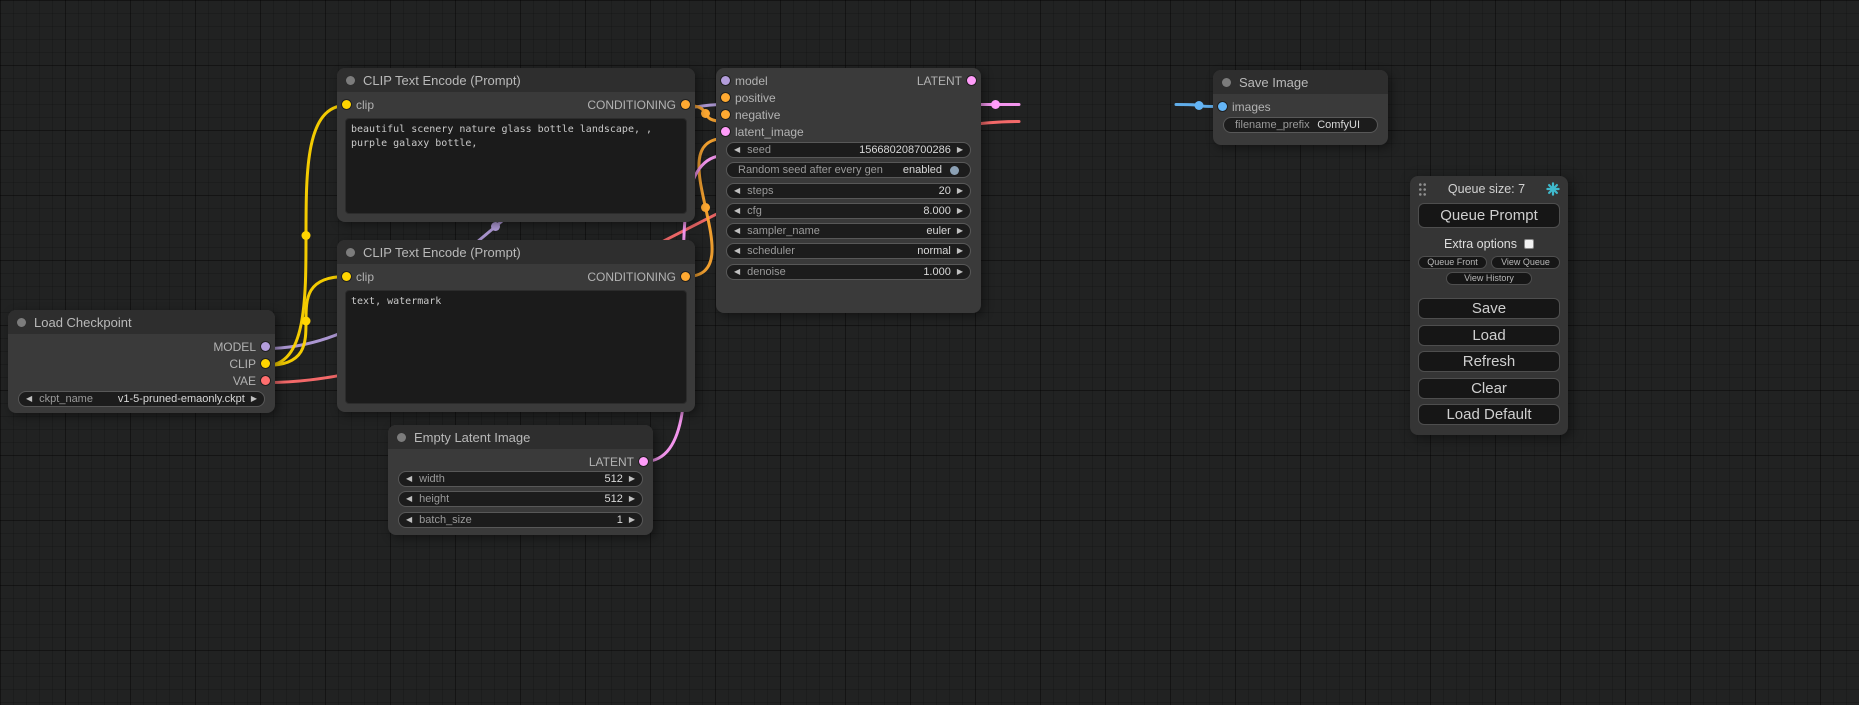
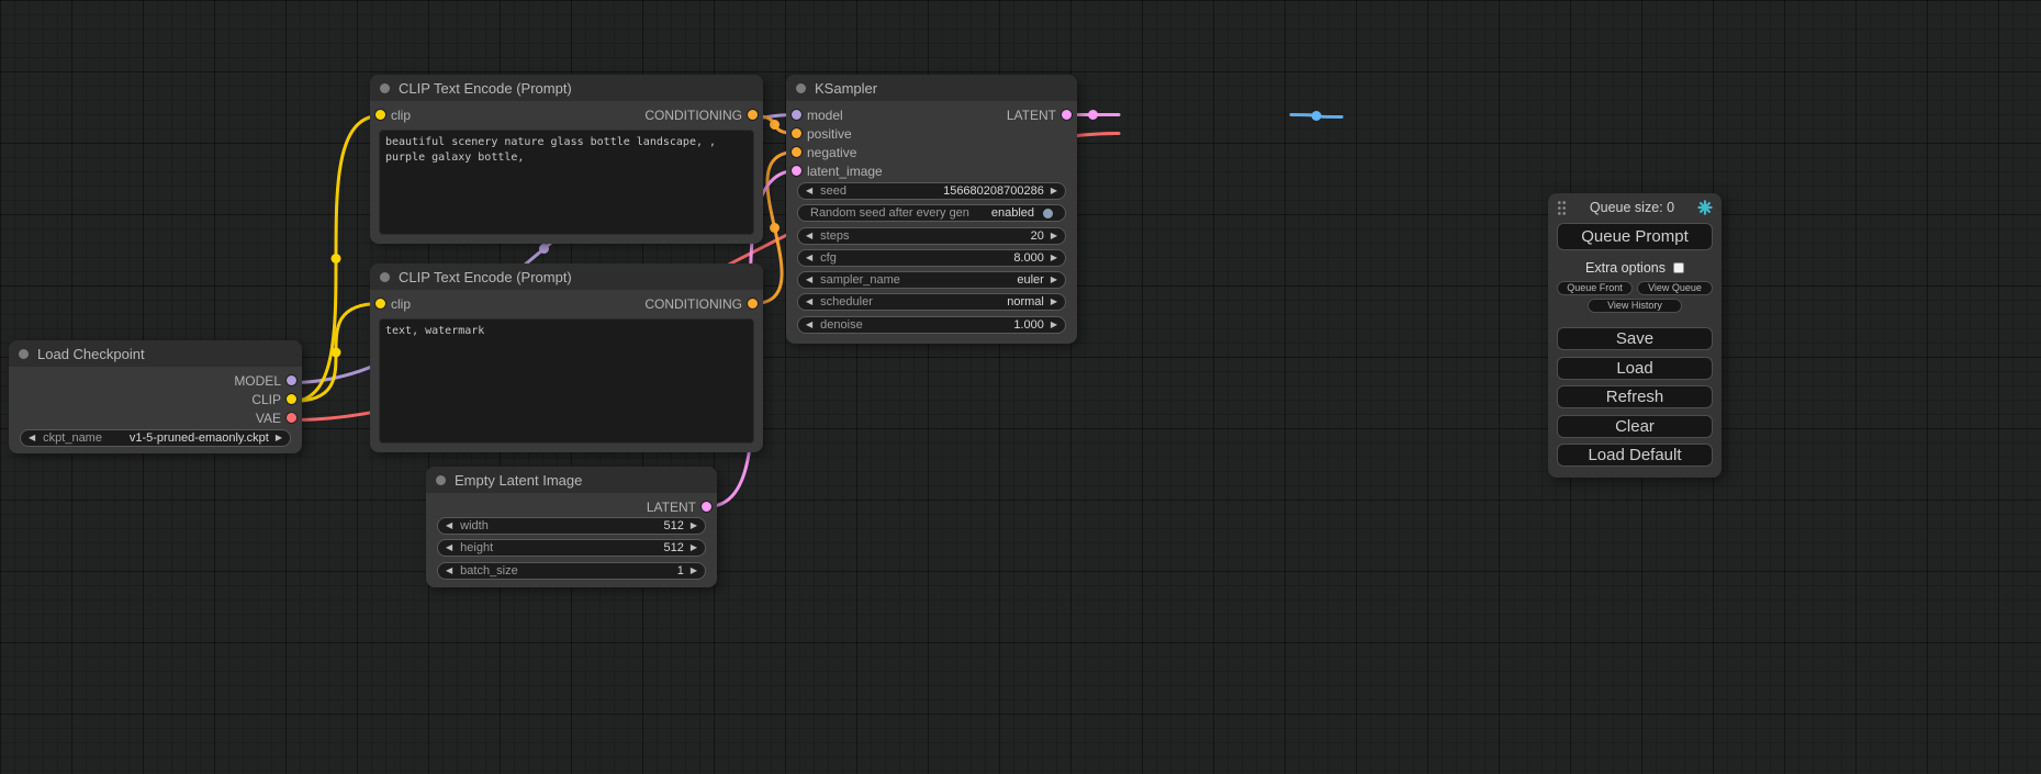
  Load Checkpoint
  MODEL
  CLIP
  VAE
  ◀
  ckpt_name
  v1-5-pruned-emaonly.ckpt
  ▶
  CLIP Text Encode (Prompt)
  clip
  CONDITIONING
  CLIP Text Encode (Prompt)
  clip
  CONDITIONING
  text, watermark
  Empty Latent Image
  LATENT
  ◀
  width
  512
  ▶
  ◀
  height
  512
  ▶
  ◀
  batch_size
  1
  ▶
+ KSampler
  model
  LATENT
  positive
  negative
  latent_image
  ◀
  seed
  156680208700286
  ▶
  Random seed after every gen
  enabled
  ◀
  steps
  20
  ▶
  ◀
  cfg
  8.000
  ▶
  ◀
  sampler_name
  euler
  ▶
  ◀
  scheduler
  normal
  ▶
  ◀
  denoise
  1.000
  ▶
- Save Image
- images
- filename_prefix
- ComfyUI
- Queue size: 7
+ Queue size: 0
  Queue Prompt
  Extra options
  Queue Front
  View Queue
  View History
  Save
  Load
  Refresh
  Clear
  Load Default
